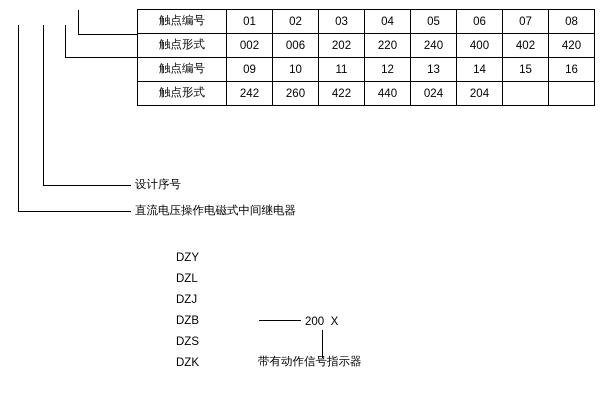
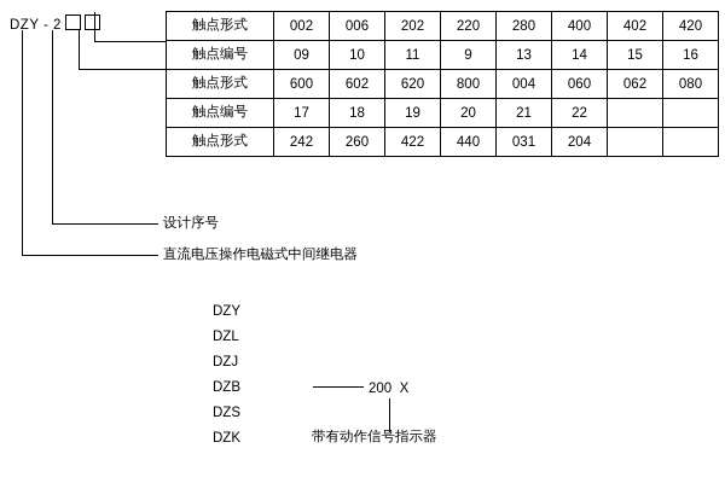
+ DZY - 2
  设计序号
  直流电压操作电磁式中间继电器
- 触点编号	01	02	03	04	05	06	07	08
- 触点形式	002	006	202	220	240	400	402	420
+ 触点形式	002	006	202	220	280	400	402	420
- 触点编号	09	10	11	12	13	14	15	16
+ 触点编号	09	10	11	9	13	14	15	16
+ 触点形式	600	602	620	800	004	060	062	080
+ 触点编号	17	18	19	20	21	22
- 触点形式	242	260	422	440	024	204
+ 触点形式	242	260	422	440	031	204
  DZY
  DZL
  DZJ
  DZB
  DZS
  DZK
  200 X
  带有动作信号指示器
